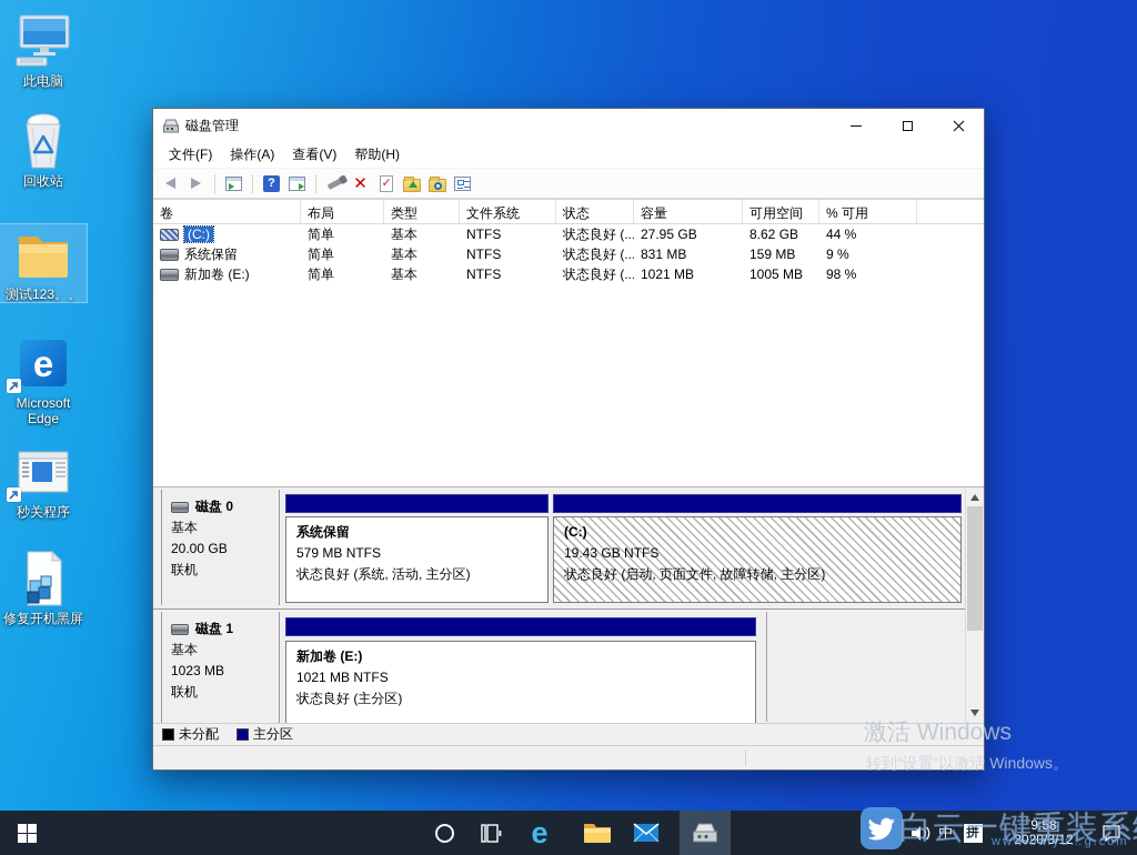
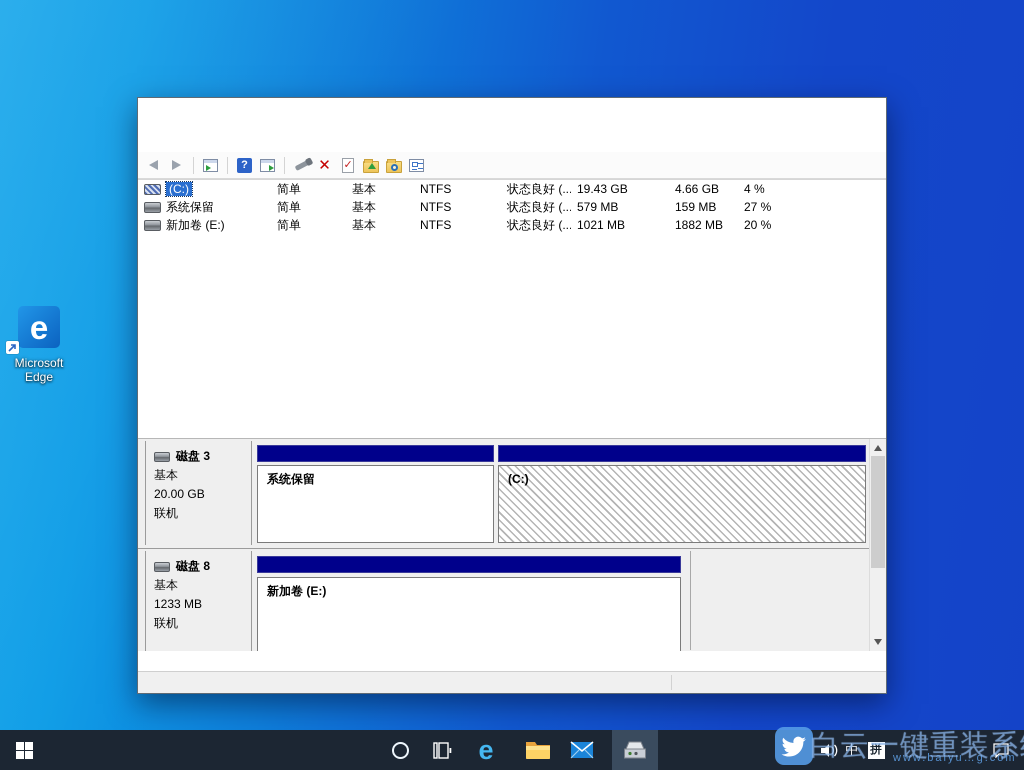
- 此电脑
- 回收站
- 测试123。。
  e
  Microsoft Edge
- 秒关程序
- 修复开机黑屏
- 磁盘管理
- 文件(F)
- 操作(A)
- 查看(V)
- 帮助(H)
- 卷
- 布局
- 类型
- 文件系统
- 状态
- 容量
- 可用空间
- % 可用
  (C:)
  简单
  基本
  NTFS
  状态良好 (...
- 27.95 GB
+ 19.43 GB
- 8.62 GB
+ 4.66 GB
- 44 %
+ 4 %
  系统保留
  简单
  基本
  NTFS
  状态良好 (...
- 831 MB
+ 579 MB
  159 MB
- 9 %
+ 27 %
  新加卷 (E:)
  简单
  基本
  NTFS
  状态良好 (...
  1021 MB
- 1005 MB
+ 1882 MB
- 98 %
+ 20 %
- 磁盘 0
+ 磁盘 3
  基本
  20.00 GB
  联机
  系统保留
- 579 MB NTFS
- 状态良好 (系统, 活动, 主分区)
  (C:)
- 19.43 GB NTFS
- 状态良好 (启动, 页面文件, 故障转储, 主分区)
- 磁盘 1
+ 磁盘 8
  基本
- 1023 MB
+ 1233 MB
  联机
  新加卷 (E:)
- 1021 MB NTFS
- 状态良好 (主分区)
- 未分配
- 主分区
- 激活 Windows
- 转到“设置”以激活 Windows。
  www.baiyu…g.com
  白云一键重装系
  e
  中
  拼
- 9:58
- 2020/3/12
